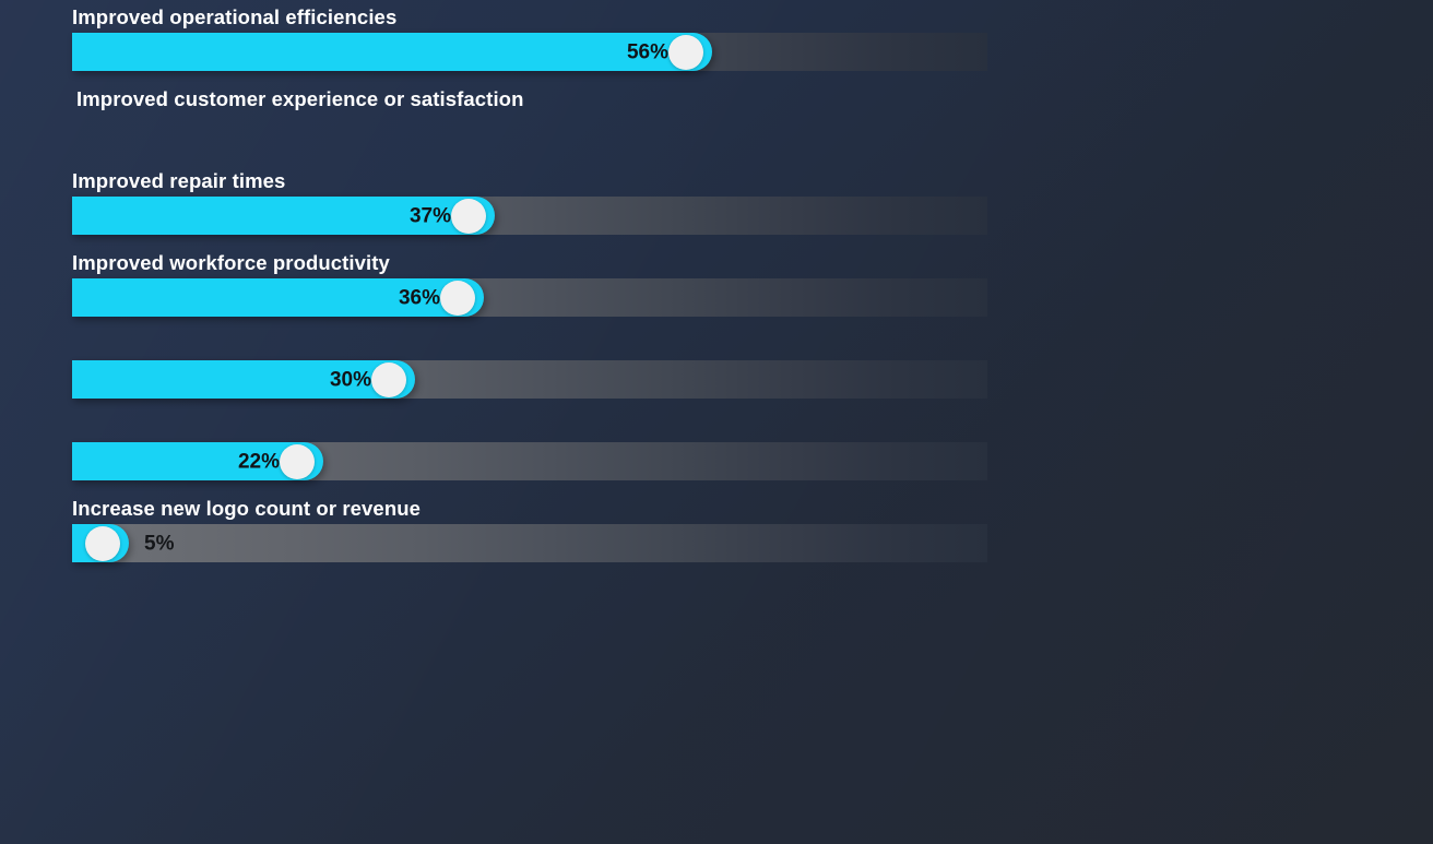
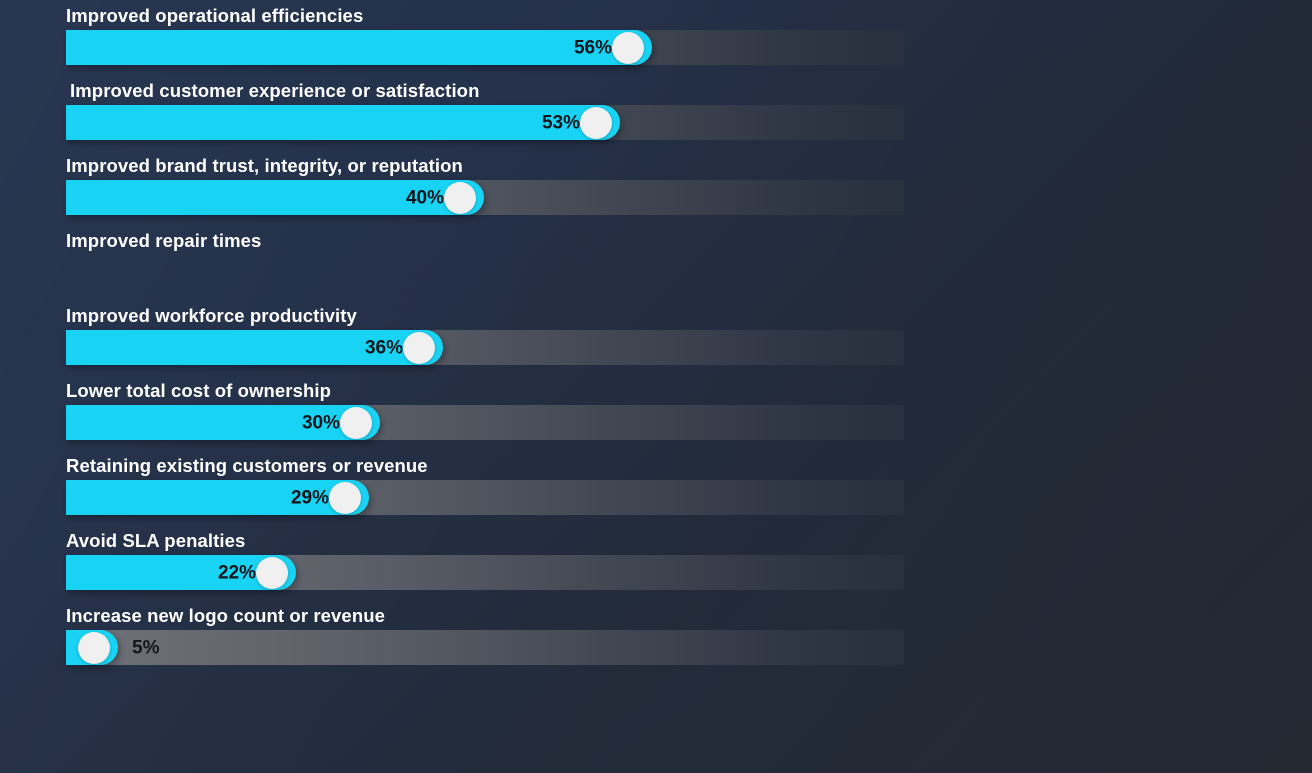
  Improved operational efficiencies
  56%
  Improved customer experience or satisfaction
+ 53%
+ Improved brand trust, integrity, or reputation
+ 40%
  Improved repair times
- 37%
  Improved workforce productivity
  36%
+ Lower total cost of ownership
  30%
+ Retaining existing customers or revenue
+ 29%
+ Avoid SLA penalties
  22%
  Increase new logo count or revenue
  5%
